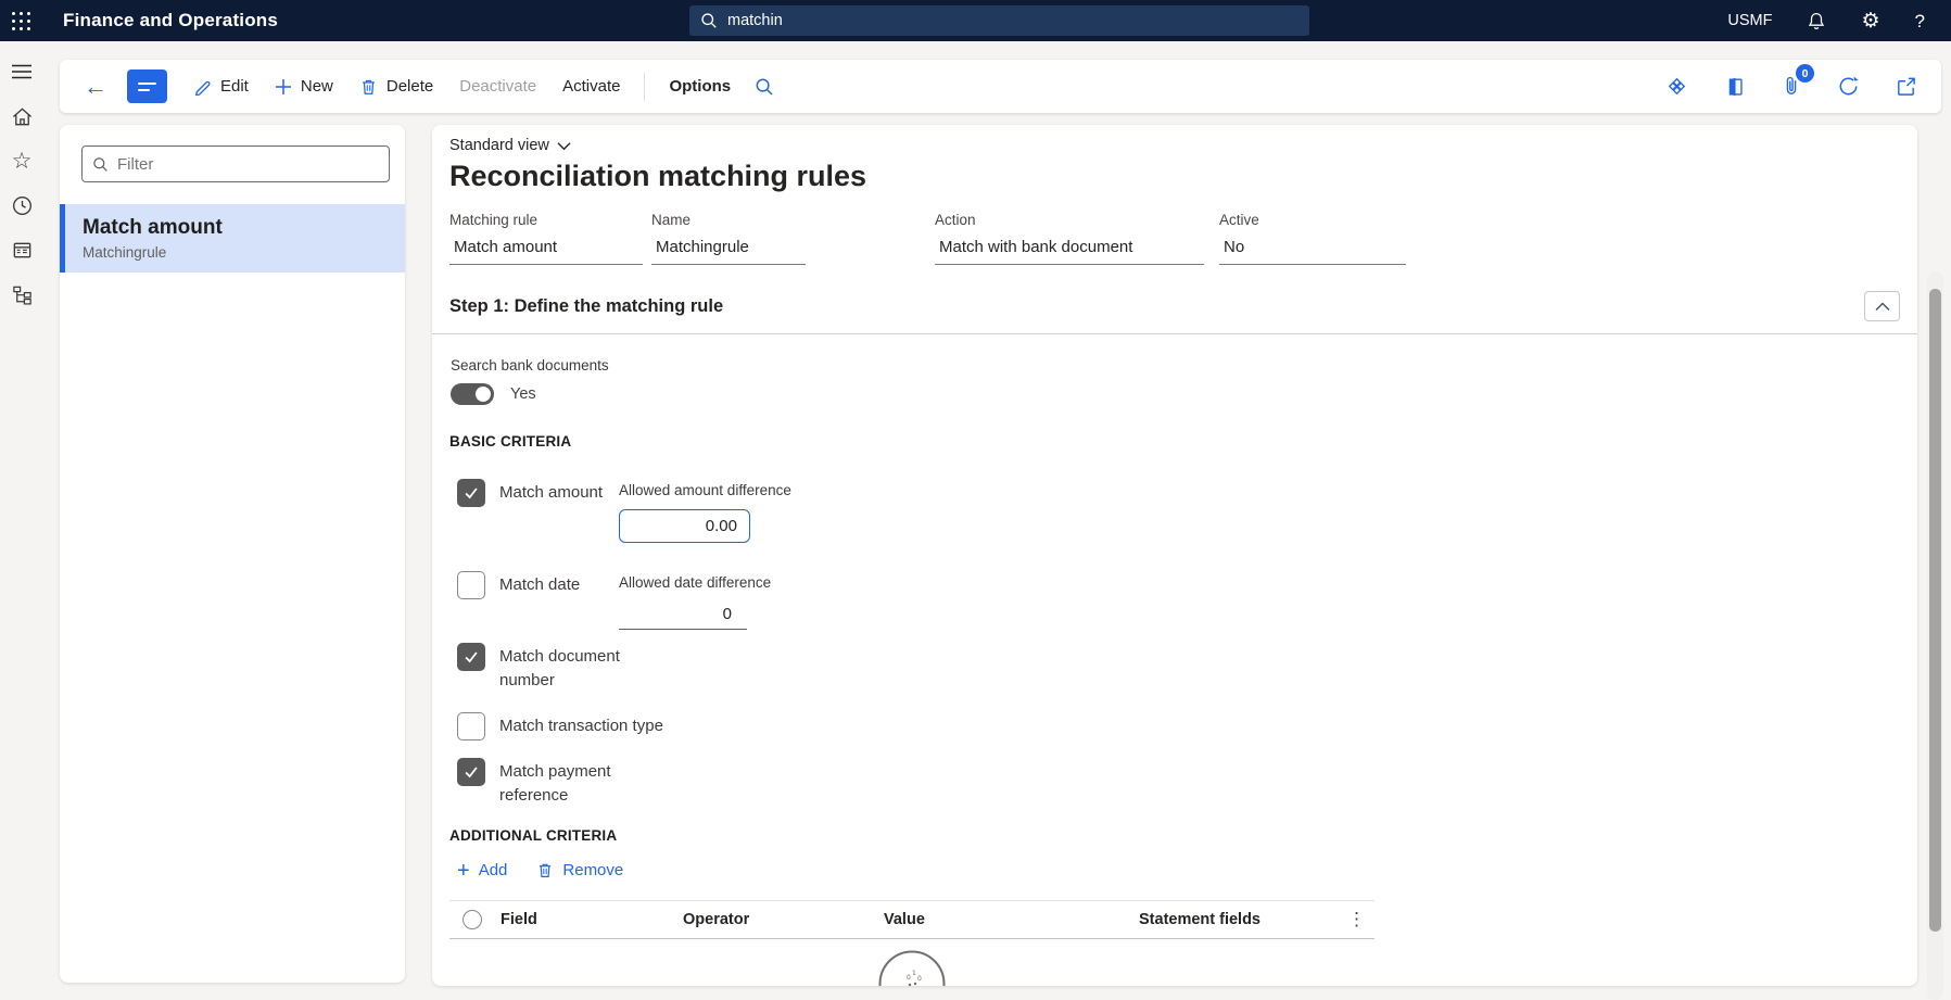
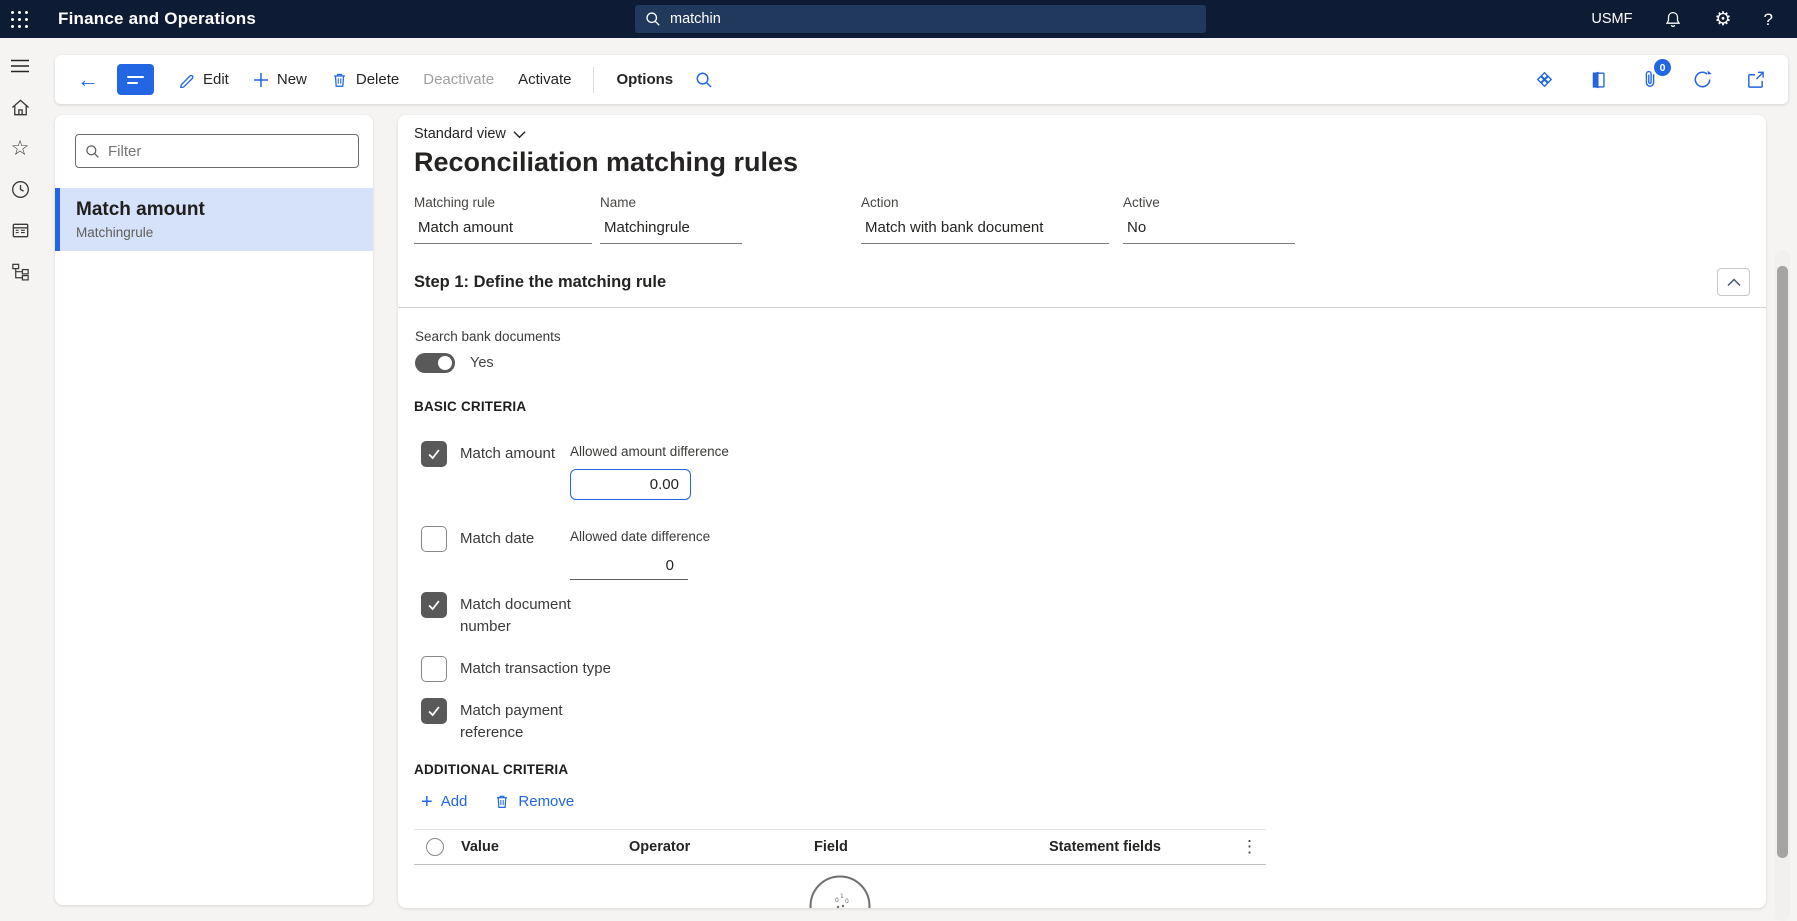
  Finance and Operations
  matchin
  USMF
  ⚙
  ?
  ☆
  ←
  Edit
  New
  Delete
  Deactivate
  Activate
  Options
  0
  Filter
  Match amount
  Matchingrule
  Standard view
  Reconciliation matching rules
  Matching rule
  Match amount
  Name
  Matchingrule
  Action
  Match with bank document
  Active
  No
  Step 1: Define the matching rule
  Search bank documents
  Yes
  BASIC CRITERIA
  Match amount
  Allowed amount difference
  0.00
  Match date
  Allowed date difference
  0
  Match document
  number
  Match transaction type
  Match payment
  reference
  ADDITIONAL CRITERIA
  +
  Add
  Remove
- Field
+ Value
  Operator
- Value
+ Field
  Statement fields
  ⋮
